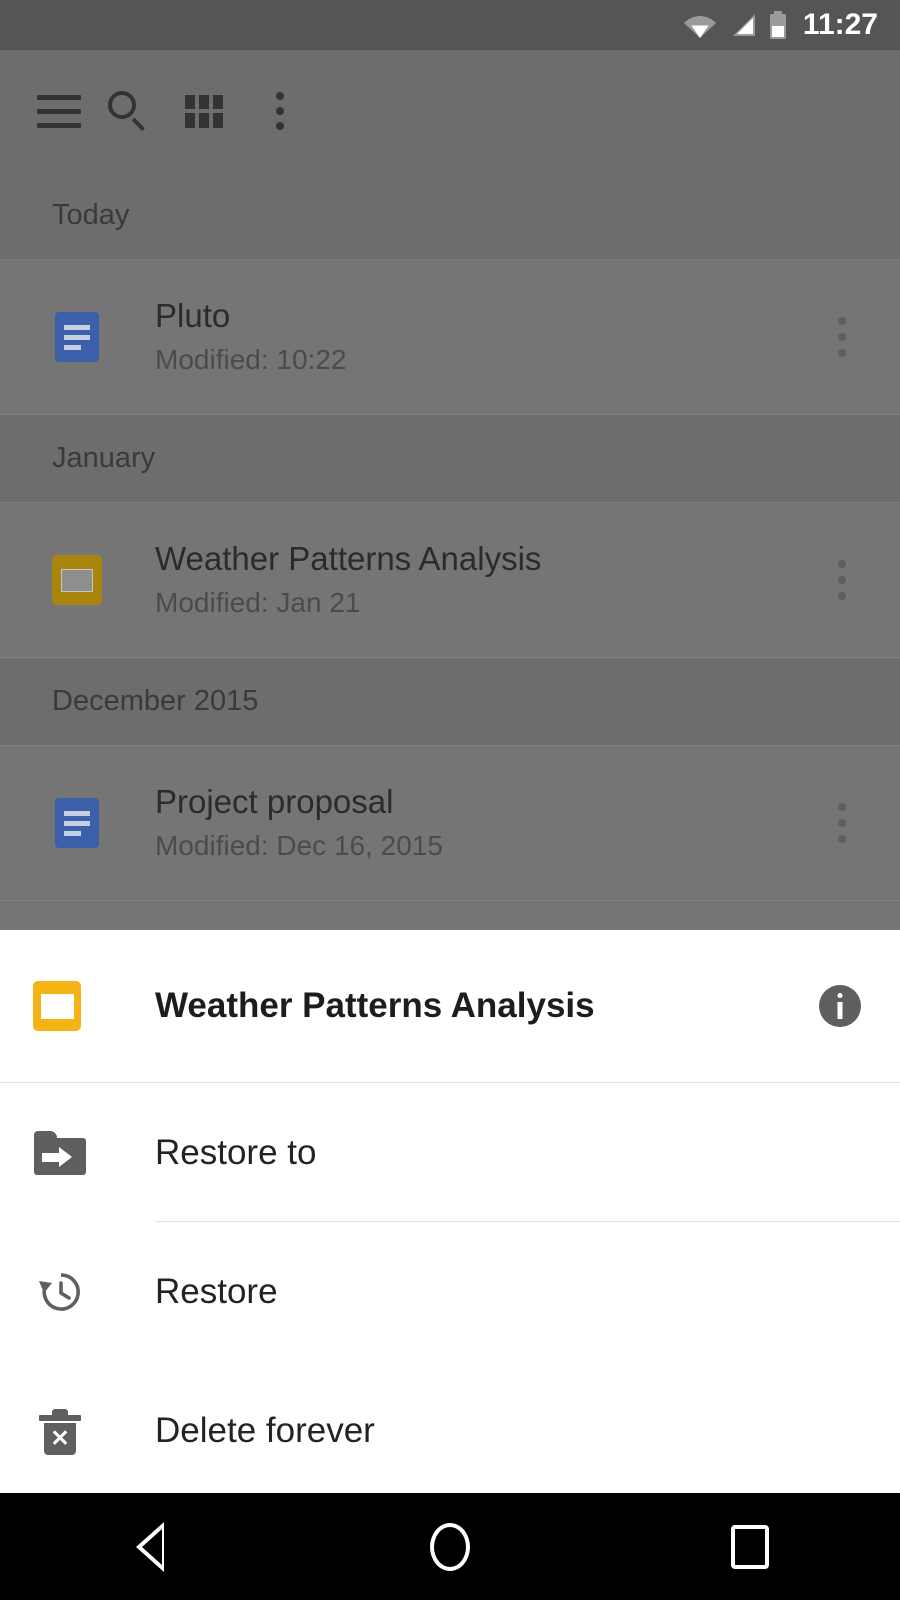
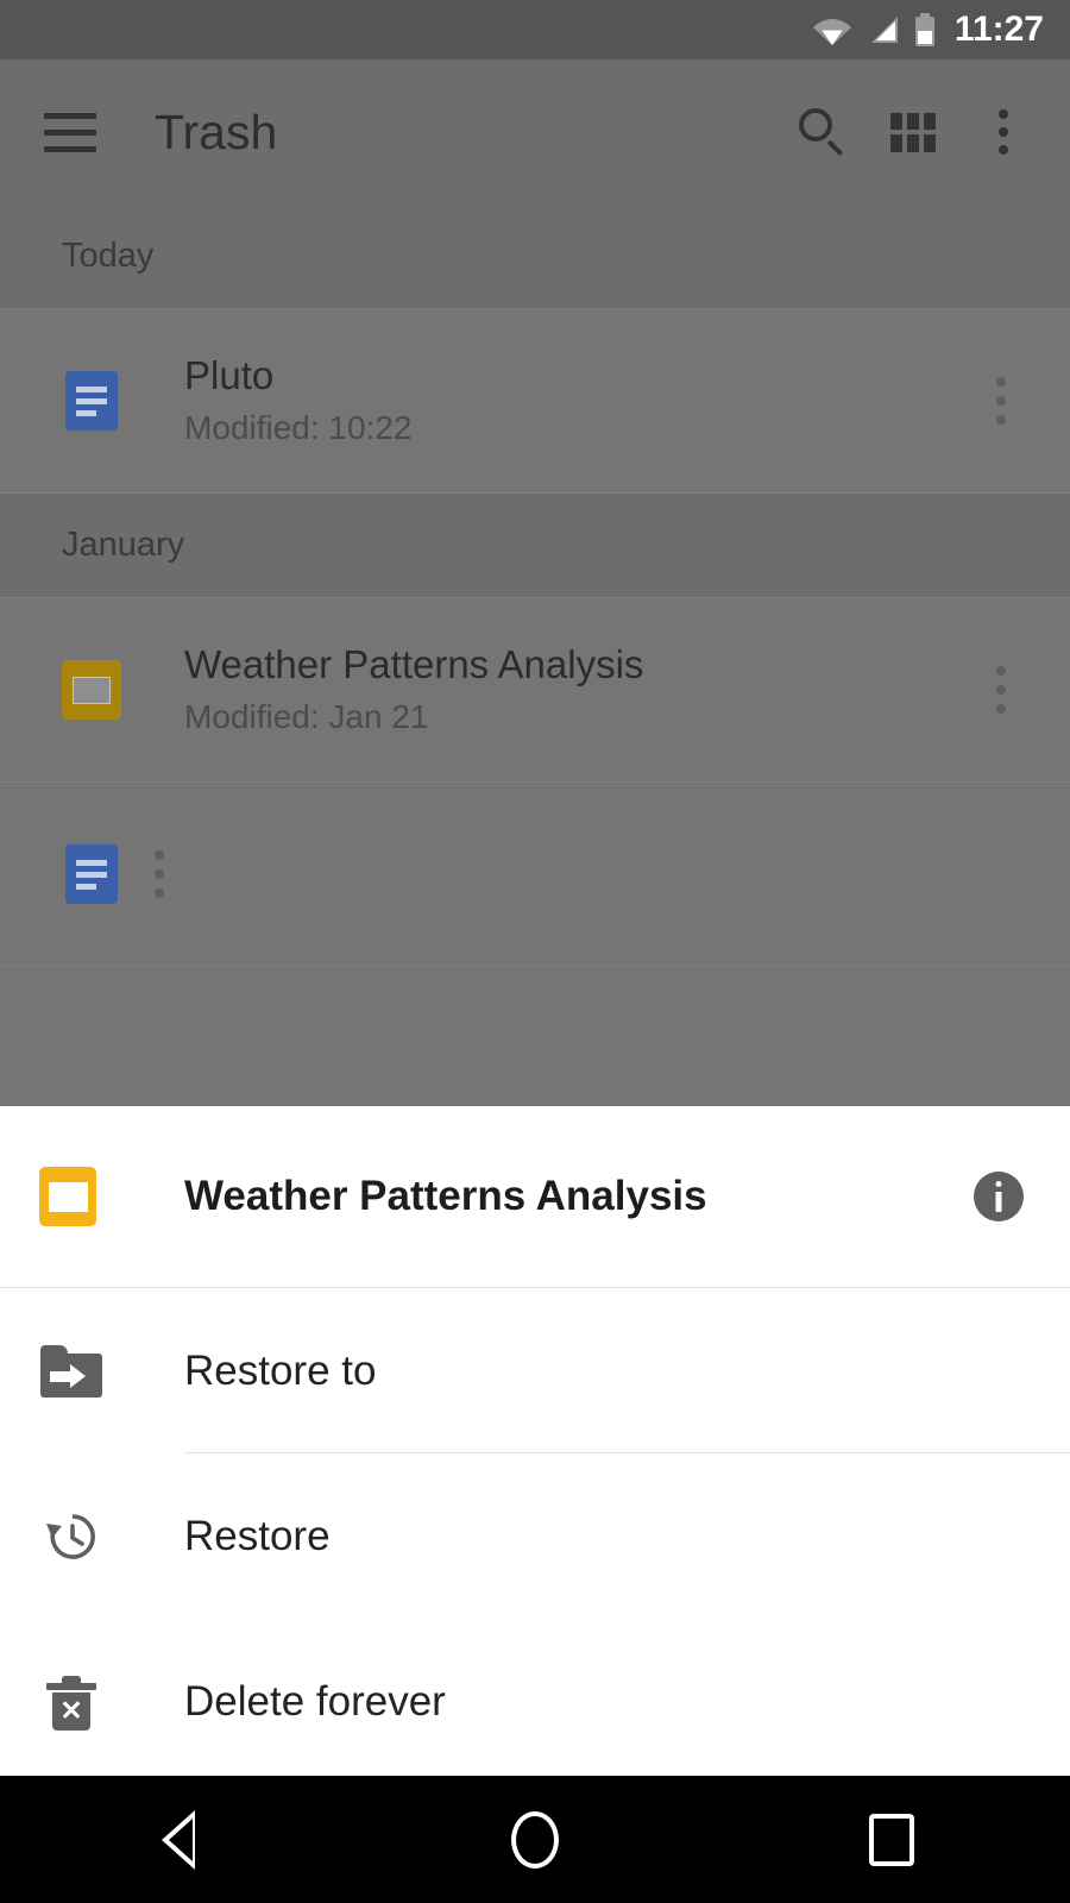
  11:27
+ Trash
  Today
  Pluto
  Modified: 10:22
  January
  Weather Patterns Analysis
  Modified: Jan 21
- December 2015
- Project proposal
- Modified: Dec 16, 2015
  Weather Patterns Analysis
  Restore to
  Restore
  ✕
  Delete forever
